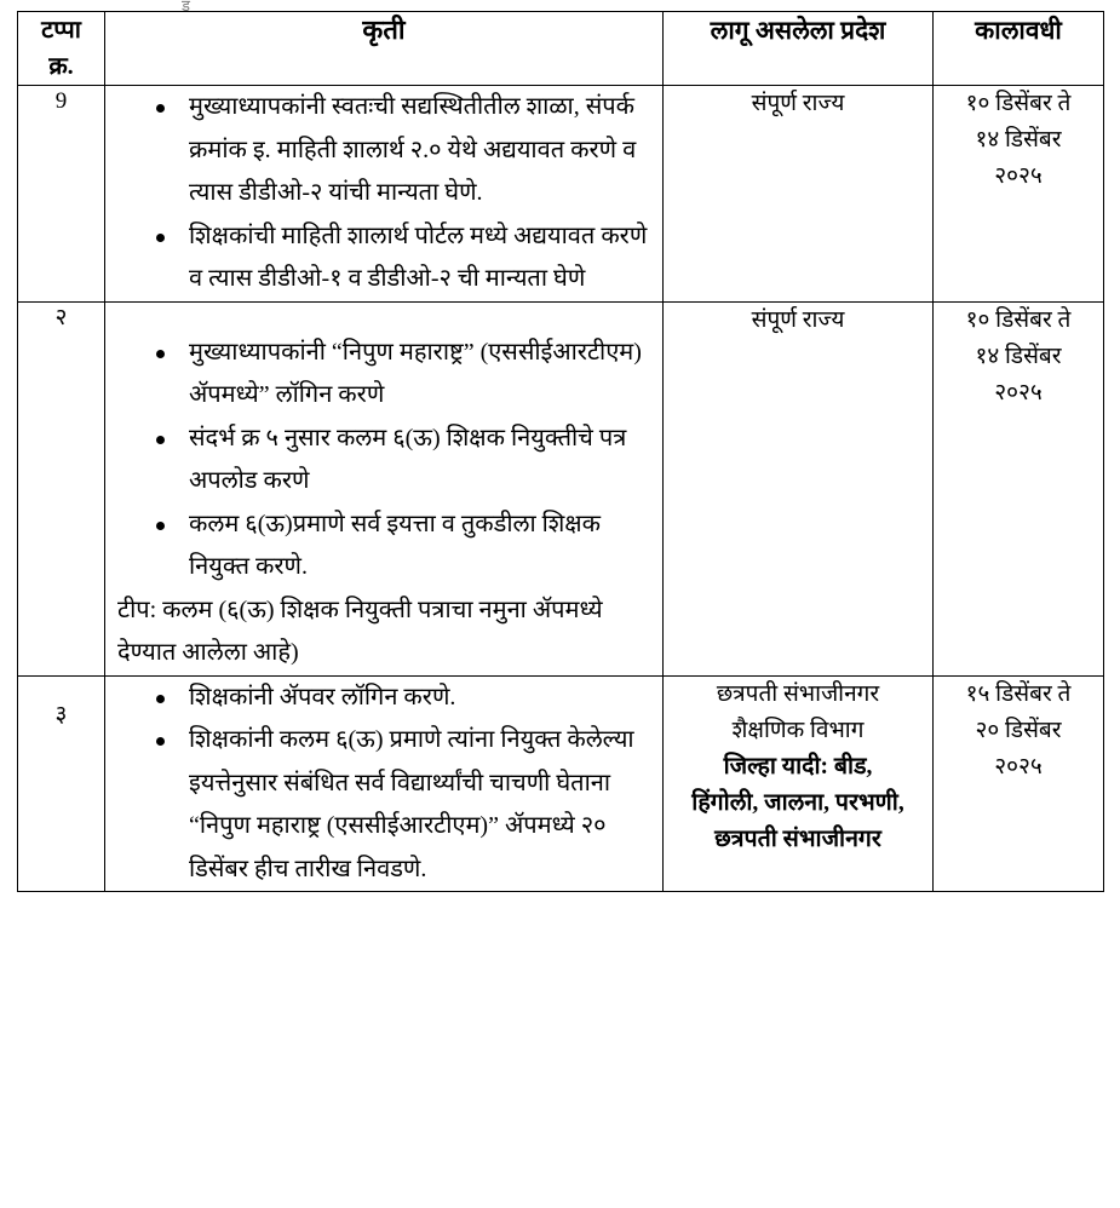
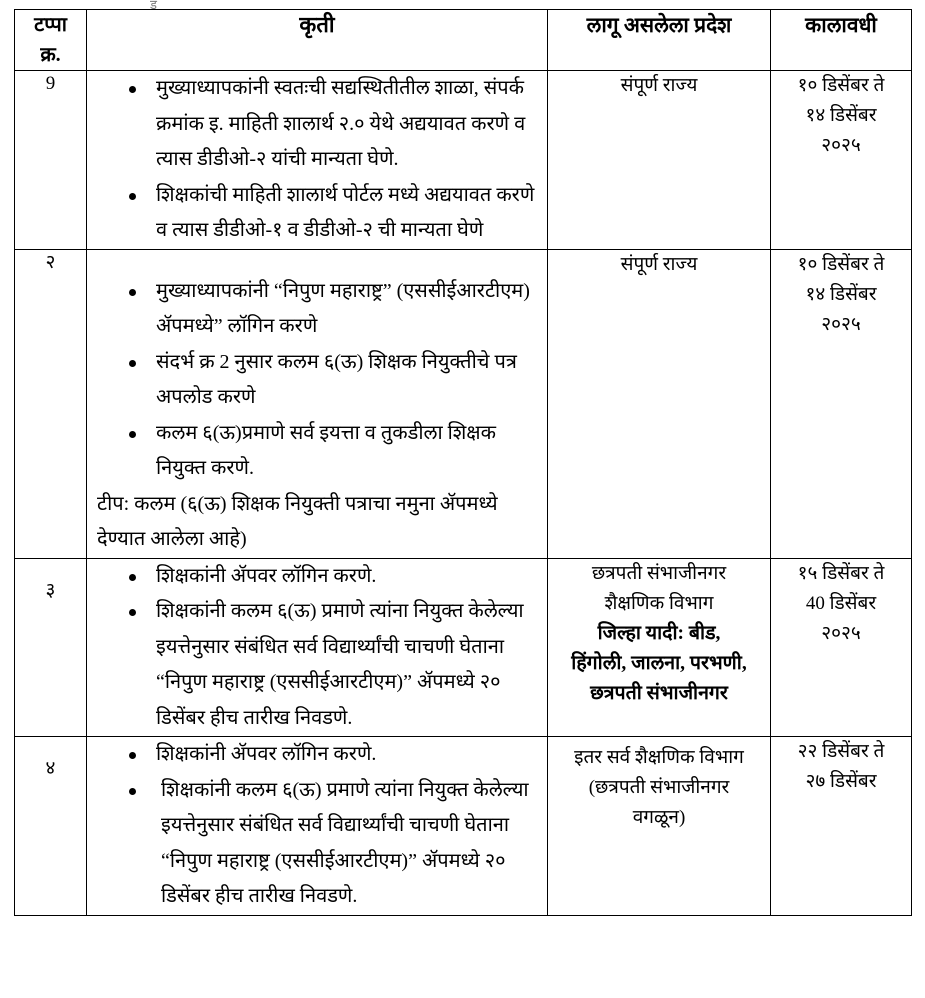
  ड
  टप्पा क्र.	कृती	लागू असलेला प्रदेश	कालावधी
  9	मुख्याध्यापकांनी स्वतःची सद्यस्थितीतील शाळा, संपर्क क्रमांक इ. माहिती शालार्थ २.० येथे अद्ययावत करणे व त्यास डीडीओ-२ यांची मान्यता घेणे. शिक्षकांची माहिती शालार्थ पोर्टल मध्ये अद्ययावत करणे व त्यास डीडीओ-१ व डीडीओ-२ ची मान्यता घेणे	संपूर्ण राज्य	१० डिसेंबर ते १४ डिसेंबर २०२५
- २	मुख्याध्यापकांनी “निपुण महाराष्ट्र” (एससीईआरटीएम) ॲपमध्ये” लॉगिन करणे संदर्भ क्र ५ नुसार कलम ६(ऊ) शिक्षक नियुक्तीचे पत्र अपलोड करणे कलम ६(ऊ)प्रमाणे सर्व इयत्ता व तुकडीला शिक्षक नियुक्त करणे. टीप: कलम (६(ऊ) शिक्षक नियुक्ती पत्राचा नमुना ॲपमध्ये देण्यात आलेला आहे)	संपूर्ण राज्य	१० डिसेंबर ते १४ डिसेंबर २०२५
+ २	मुख्याध्यापकांनी “निपुण महाराष्ट्र” (एससीईआरटीएम) ॲपमध्ये” लॉगिन करणे संदर्भ क्र 2 नुसार कलम ६(ऊ) शिक्षक नियुक्तीचे पत्र अपलोड करणे कलम ६(ऊ)प्रमाणे सर्व इयत्ता व तुकडीला शिक्षक नियुक्त करणे. टीप: कलम (६(ऊ) शिक्षक नियुक्ती पत्राचा नमुना ॲपमध्ये देण्यात आलेला आहे)	संपूर्ण राज्य	१० डिसेंबर ते १४ डिसेंबर २०२५
- ३	शिक्षकांनी ॲपवर लॉगिन करणे. शिक्षकांनी कलम ६(ऊ) प्रमाणे त्यांना नियुक्त केलेल्या इयत्तेनुसार संबंधित सर्व विद्यार्थ्यांची चाचणी घेताना “निपुण महाराष्ट्र (एससीईआरटीएम)” ॲपमध्ये २० डिसेंबर हीच तारीख निवडणे.	छत्रपती संभाजीनगर शैक्षणिक विभाग जिल्हा यादी: बीड, हिंगोली, जालना, परभणी, छत्रपती संभाजीनगर	१५ डिसेंबर ते २० डिसेंबर २०२५
+ ३	शिक्षकांनी ॲपवर लॉगिन करणे. शिक्षकांनी कलम ६(ऊ) प्रमाणे त्यांना नियुक्त केलेल्या इयत्तेनुसार संबंधित सर्व विद्यार्थ्यांची चाचणी घेताना “निपुण महाराष्ट्र (एससीईआरटीएम)” ॲपमध्ये २० डिसेंबर हीच तारीख निवडणे.	छत्रपती संभाजीनगर शैक्षणिक विभाग जिल्हा यादी: बीड, हिंगोली, जालना, परभणी, छत्रपती संभाजीनगर	१५ डिसेंबर ते 40 डिसेंबर २०२५
+ ४	शिक्षकांनी ॲपवर लॉगिन करणे. शिक्षकांनी कलम ६(ऊ) प्रमाणे त्यांना नियुक्त केलेल्या इयत्तेनुसार संबंधित सर्व विद्यार्थ्यांची चाचणी घेताना “निपुण महाराष्ट्र (एससीईआरटीएम)” ॲपमध्ये २० डिसेंबर हीच तारीख निवडणे.	इतर सर्व शैक्षणिक विभाग (छत्रपती संभाजीनगर वगळून)	२२ डिसेंबर ते २७ डिसेंबर
